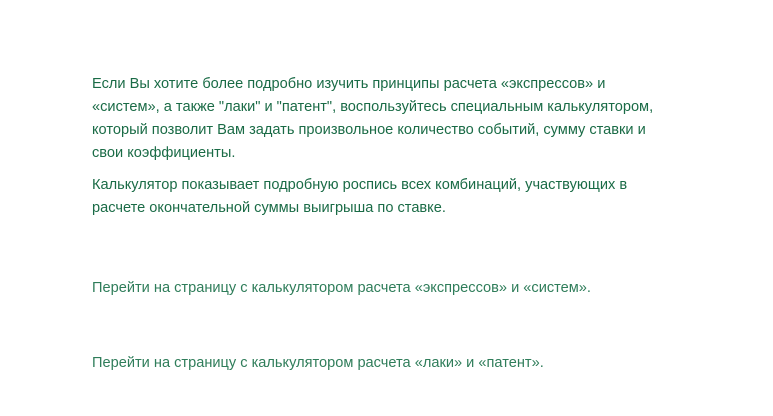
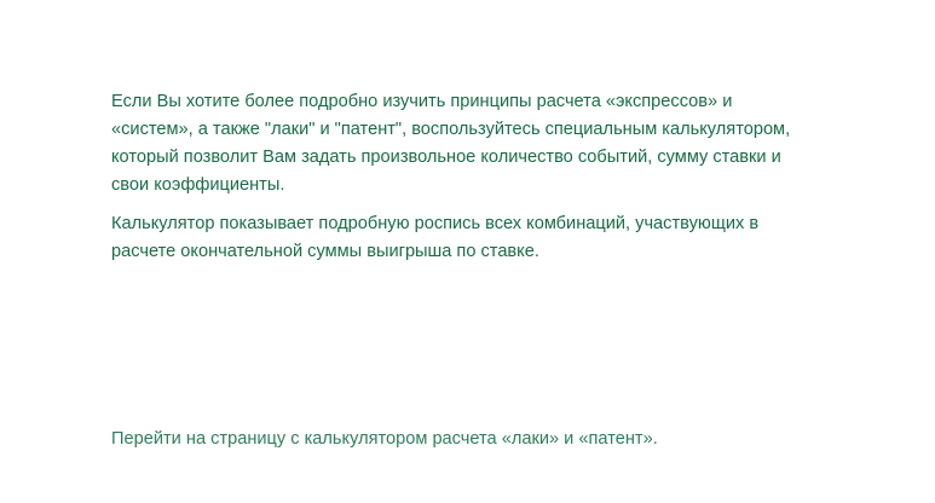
  Если Вы хотите более подробно изучить принципы расчета «экспрессов» и «систем», а также "лаки" и "патент", воспользуйтесь специальным калькулятором, который позволит Вам задать произвольное количество событий, сумму ставки и свои коэффициенты.
  Калькулятор показывает подробную роспись всех комбинаций, участвующих в расчете окончательной суммы выигрыша по ставке.
- Перейти на страницу с калькулятором расчета «экспрессов» и «систем».
  Перейти на страницу с калькулятором расчета «лаки» и «патент».
